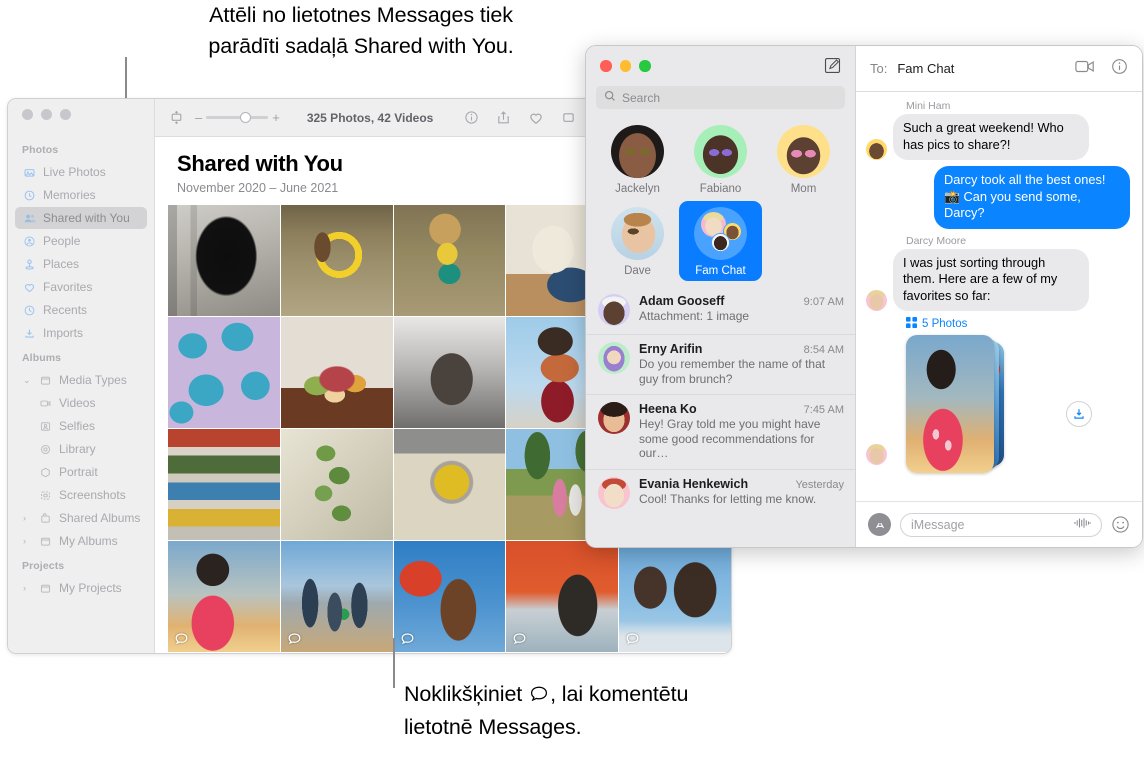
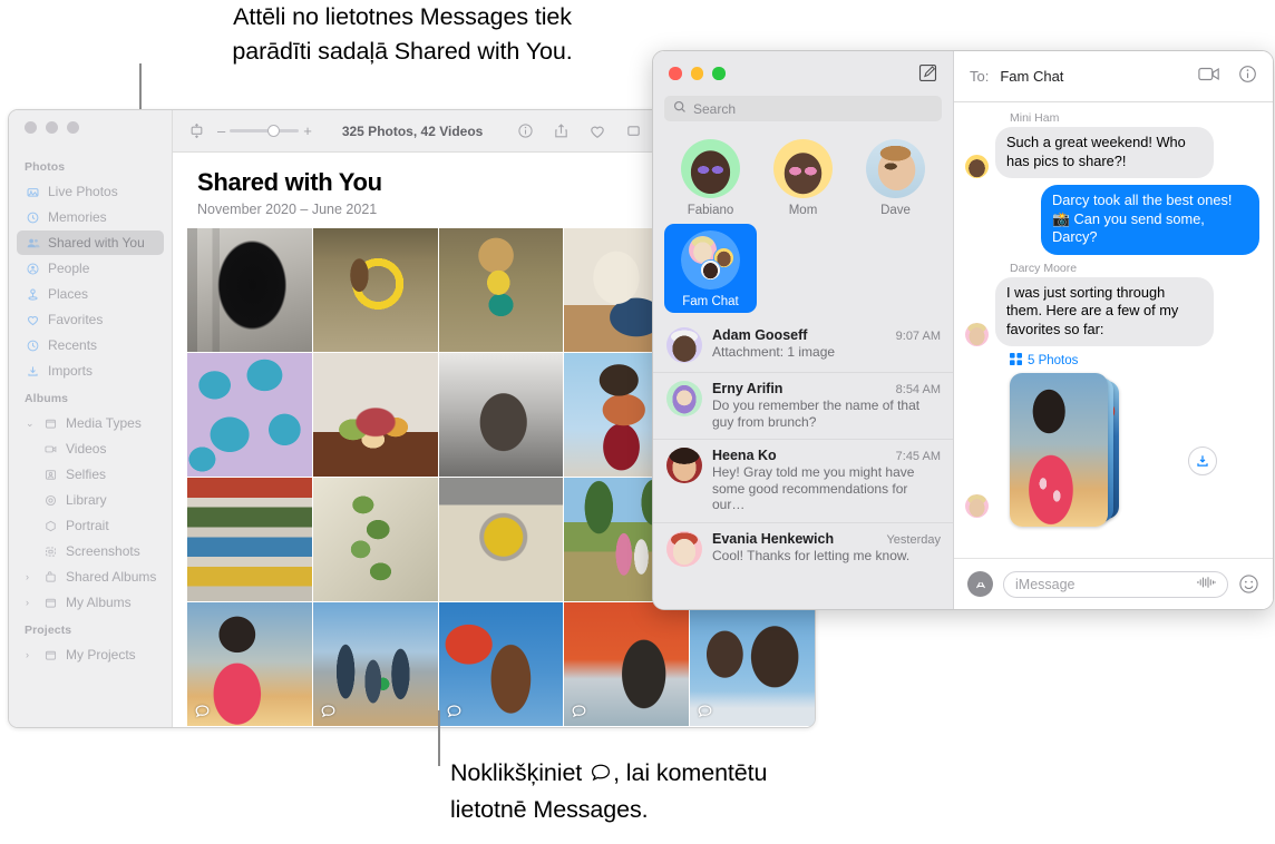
  Attēli no lietotnes Messages tiek
  parādīti sadaļā Shared with You.
  Photos
  Live Photos
  Memories
  Shared with You
  People
  Places
  Favorites
  Recents
  Imports
  Albums
  ⌄
  Media Types
  Videos
  Selfies
  Library
  Portrait
  Screenshots
  ›
  Shared Albums
  ›
  My Albums
  Projects
  ›
  My Projects
  –
  +
  325 Photos, 42 Videos
  Shared with You
  November 2020 – June 2021
  Search
- Jackelyn
  Fabiano
  Mom
  Dave
  Fam Chat
  Adam Gooseff
  9:07 AM
  Attachment: 1 image
  Erny Arifin
  8:54 AM
  Do you remember the name of that guy from brunch?
  Heena Ko
  7:45 AM
  Hey! Gray told me you might have some good recommendations for our…
  Evania Henkewich
  Yesterday
  Cool! Thanks for letting me know.
  To:
  Fam Chat
  Mini Ham
  Such a great weekend! Who has pics to share?!
  Darcy took all the best ones! 📸 Can you send some, Darcy?
  Darcy Moore
  I was just sorting through them. Here are a few of my favorites so far:
  5 Photos
  iMessage
  Noklikšķiniet , lai komentētu
  lietotnē Messages.
